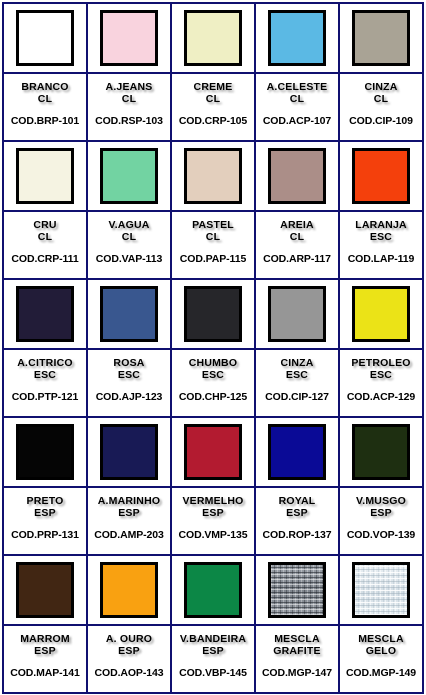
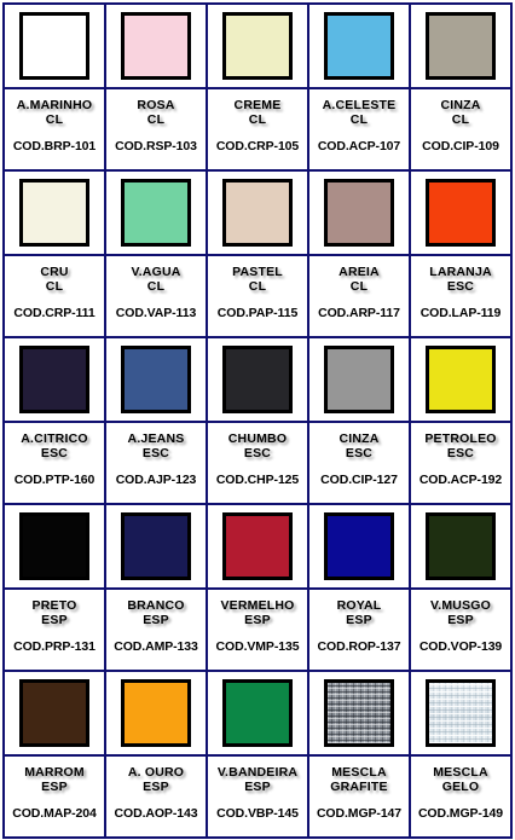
- BRANCO
+ A.MARINHO
  CL
  COD.BRP-101
- A.JEANS
+ ROSA
  CL
  COD.RSP-103
  CREME
  CL
  COD.CRP-105
  A.CELESTE
  CL
  COD.ACP-107
  CINZA
  CL
  COD.CIP-109
  CRU
  CL
  COD.CRP-111
  V.AGUA
  CL
  COD.VAP-113
  PASTEL
  CL
  COD.PAP-115
  AREIA
  CL
  COD.ARP-117
  LARANJA
  ESC
  COD.LAP-119
  A.CITRICO
  ESC
- COD.PTP-121
+ COD.PTP-160
- ROSA
+ A.JEANS
  ESC
  COD.AJP-123
  CHUMBO
  ESC
  COD.CHP-125
  CINZA
  ESC
  COD.CIP-127
  PETROLEO
  ESC
- COD.ACP-129
+ COD.ACP-192
  PRETO
  ESP
  COD.PRP-131
- A.MARINHO
+ BRANCO
  ESP
- COD.AMP-203
+ COD.AMP-133
  VERMELHO
  ESP
  COD.VMP-135
  ROYAL
  ESP
  COD.ROP-137
  V.MUSGO
  ESP
  COD.VOP-139
  MARROM
  ESP
- COD.MAP-141
+ COD.MAP-204
  A. OURO
  ESP
  COD.AOP-143
  V.BANDEIRA
  ESP
  COD.VBP-145
  MESCLA
  GRAFITE
  COD.MGP-147
  MESCLA
  GELO
  COD.MGP-149
